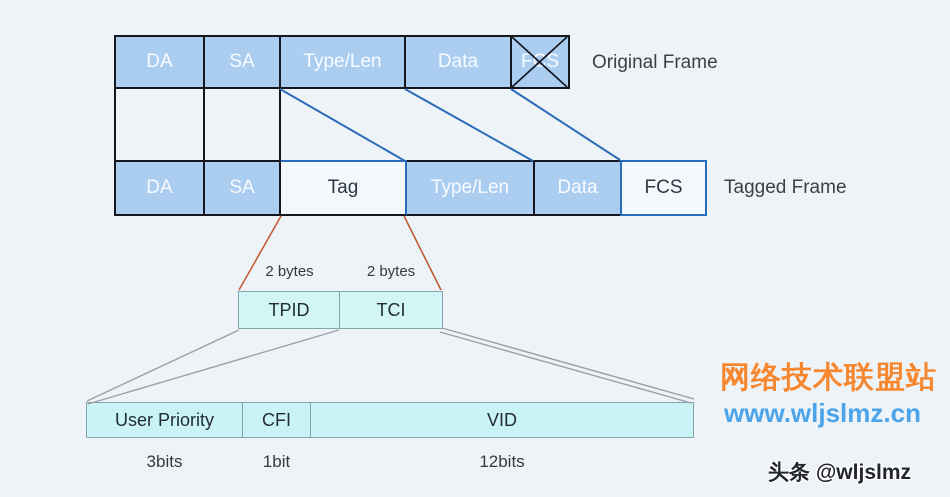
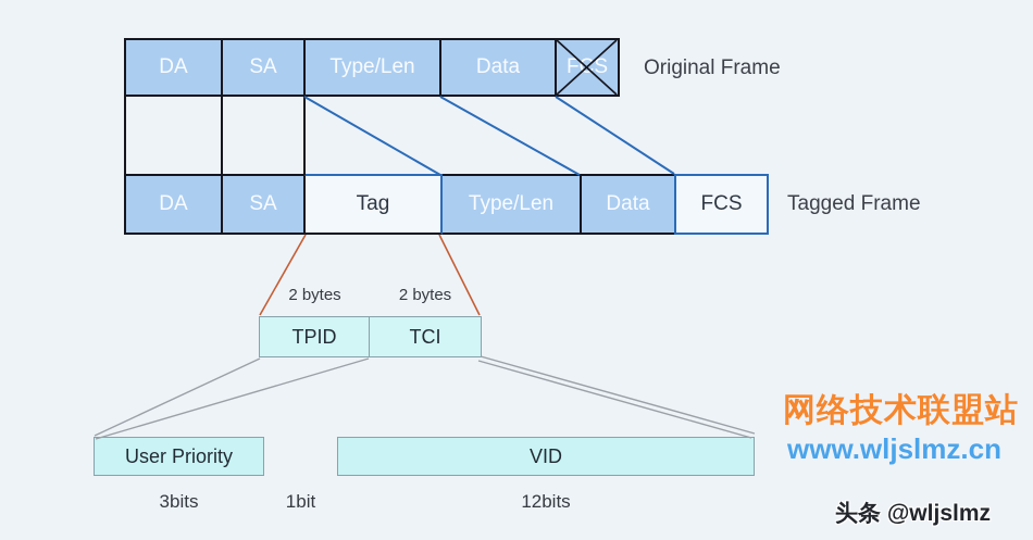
  DA
  SA
  Type/Len
  Data
  Original Frame
  DA
  SA
  Type/Len
  Data
  Tag
  FCS
  Tagged Frame
  2 bytes
  2 bytes
  TPID
  TCI
  User Priority
- CFI
  VID
  3bits
  1bit
  12bits
  网络技术联盟站
  www.wljslmz.cn
  头条 @wljslmz
